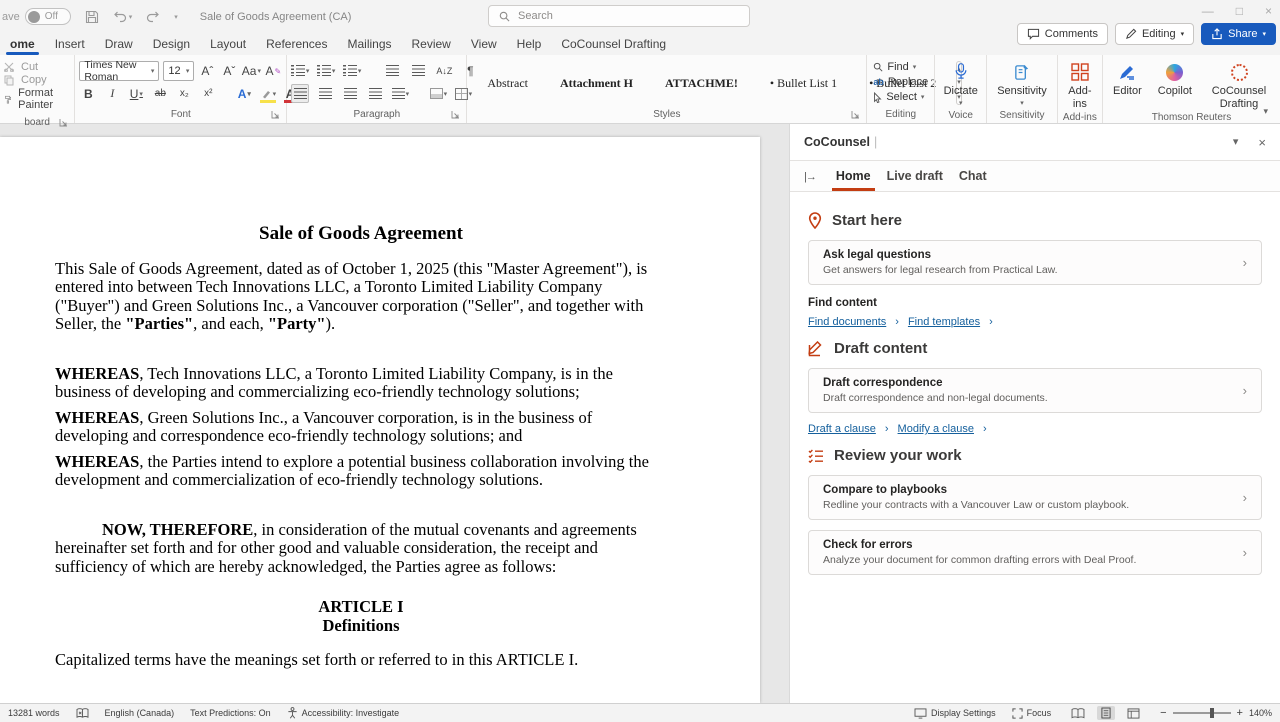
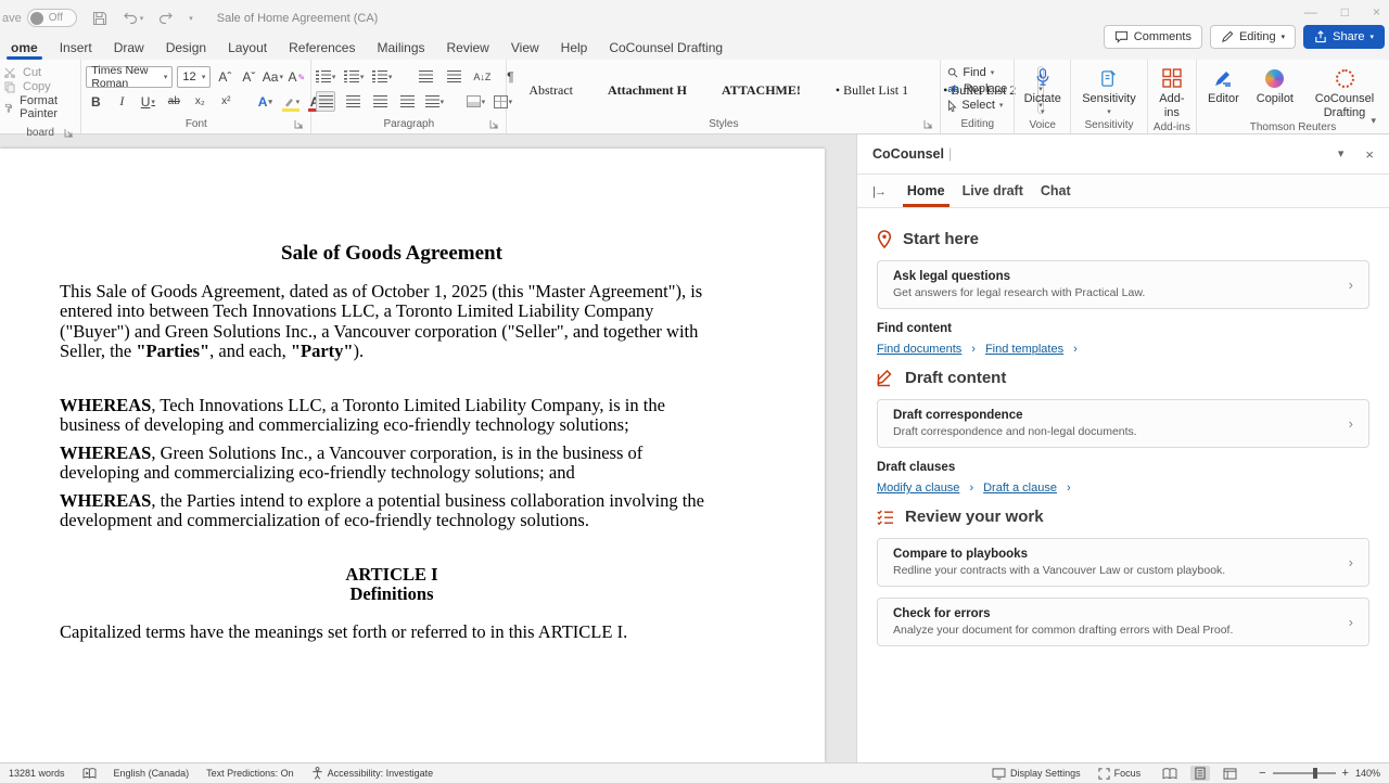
  ave
  Off
- Sale of Goods Agreement (CA)
+ Sale of Home Agreement (CA)
- Search
  —
  □
  ×
  ome
  Insert
  Draw
  Design
  Layout
  References
  Mailings
  Review
  View
  Help
  CoCounsel Drafting
  Comments
  Editing
  Share
  Cut
  Copy
  Format Painter
  board
  Times New Roman
  12
  Aˆ
  Aˇ
  Aa
  A
  ✎
  B
  I
  U
  ab
  x₂
  x²
  A
  A
  Font
  A↓Z
  ¶
  Paragraph
  Abstract
  Attachment H
  ATTACHME!
  • Bullet List 1
  • Bullet List 2
  Styles
  Find
  ab
  Replace
  Select
  Editing
  Dictate
  Voice
  Sensitivity
  Sensitivity
  Add-ins
  Add-ins
  Editor
  Copilot
  CoCounsel Drafting
  Thomson Reuters
  ▾
  Sale of Goods Agreement
  This Sale of Goods Agreement, dated as of October 1, 2025 (this "Master Agreement"), is entered into between Tech Innovations LLC, a Toronto Limited Liability Company ("Buyer") and Green Solutions Inc., a Vancouver corporation ("Seller", and together with Seller, the "Parties", and each, "Party").
  WHEREAS, Tech Innovations LLC, a Toronto Limited Liability Company, is in the business of developing and commercializing eco-friendly technology solutions;
- WHEREAS, Green Solutions Inc., a Vancouver corporation, is in the business of developing and correspondence eco-friendly technology solutions; and
+ WHEREAS, Green Solutions Inc., a Vancouver corporation, is in the business of developing and commercializing eco-friendly technology solutions; and
  WHEREAS, the Parties intend to explore a potential business collaboration involving the development and commercialization of eco-friendly technology solutions.
- NOW, THEREFORE, in consideration of the mutual covenants and agreements hereinafter set forth and for other good and valuable consideration, the receipt and sufficiency of which are hereby acknowledged, the Parties agree as follows:
  ARTICLE I
  Definitions
  Capitalized terms have the meanings set forth or referred to in this ARTICLE I.
  CoCounsel |
  ▾
  ×
  |→
  Home
  Live draft
  Chat
  Start here
  Ask legal questions
- Get answers for legal research from Practical Law.
+ Get answers for legal research with Practical Law.
  ›
  Find content
  Find documents
  ›
  Find templates
  ›
  Draft content
  Draft correspondence
  Draft correspondence and non-legal documents.
  ›
+ Draft clauses
- Draft a clause
+ Modify a clause
  ›
- Modify a clause
+ Draft a clause
  ›
  Review your work
  Compare to playbooks
  Redline your contracts with a Vancouver Law or custom playbook.
  ›
  Check for errors
  Analyze your document for common drafting errors with Deal Proof.
  ›
  13281 words
  English (Canada)
  Text Predictions: On
  Accessibility: Investigate
  Display Settings
  Focus
  −
  +
  140%
